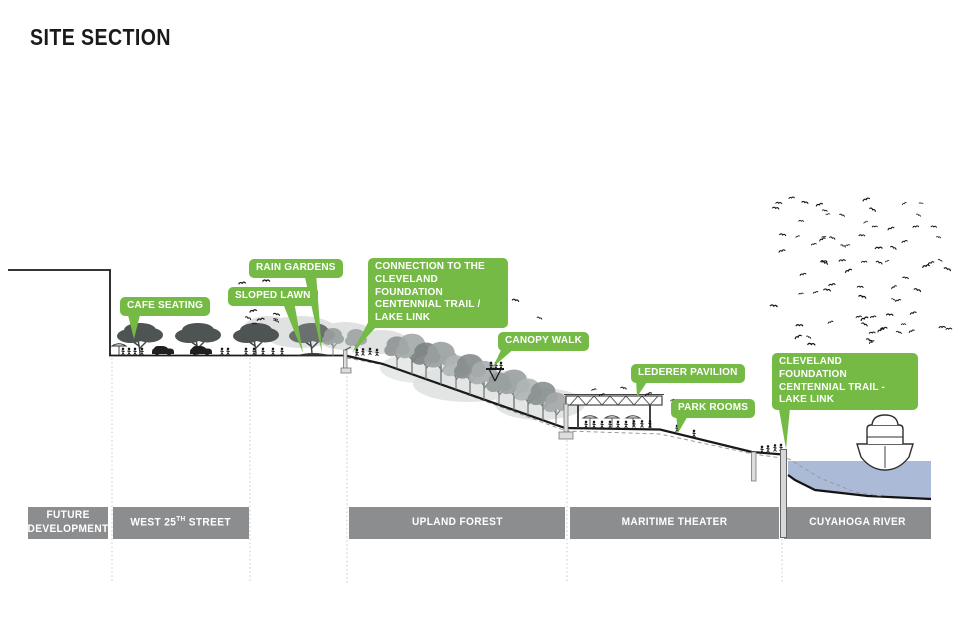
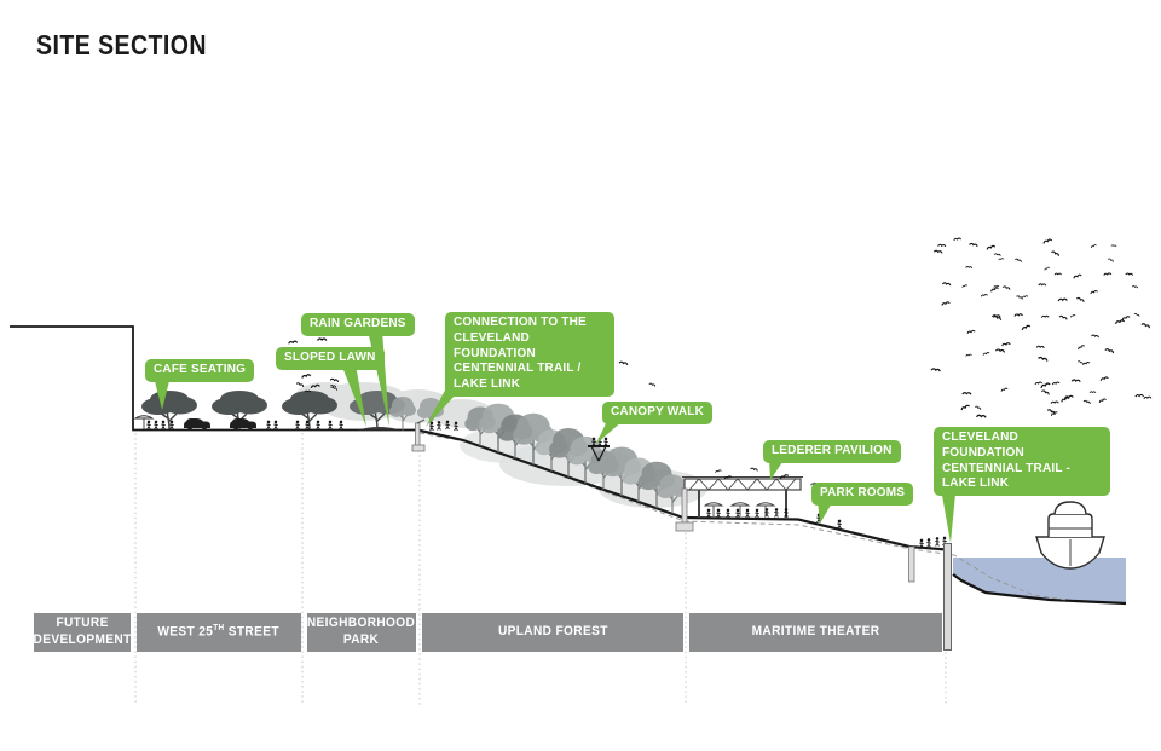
  SITE SECTION
  CAFE SEATING
  SLOPED LAWN
  RAIN GARDENS
  CONNECTION TO THE
  CLEVELAND FOUNDATION
  CENTENNIAL TRAIL /
  LAKE LINK
  CANOPY WALK
  LEDERER PAVILION
  PARK ROOMS
  CLEVELAND FOUNDATION
  CENTENNIAL TRAIL -
  LAKE LINK
  FUTURE
  DEVELOPMENT
  WEST 25 STREET
+ NEIGHBORHOOD
+ PARK
  UPLAND FOREST
  MARITIME THEATER
- CUYAHOGA RIVER
